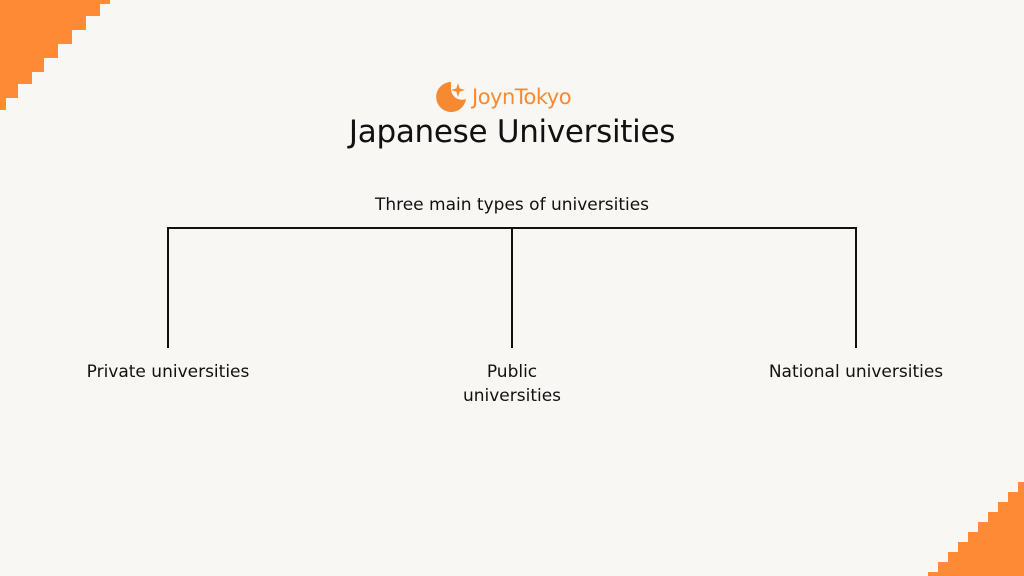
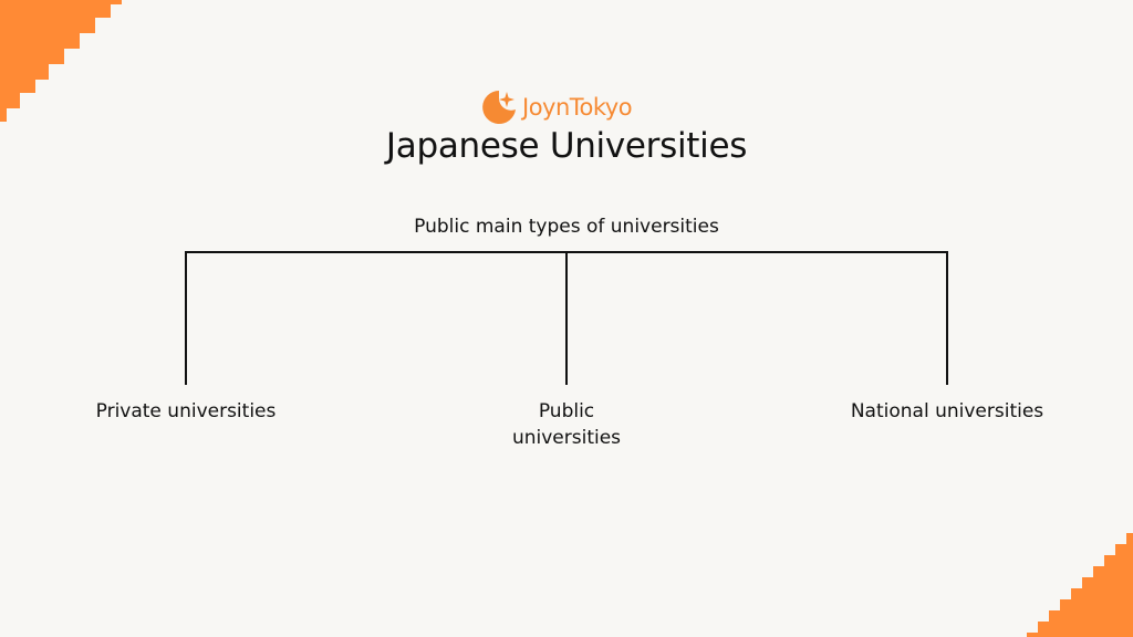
  JoynTokyo
  Japanese Universities
- Three main types of universities
+ Public main types of universities
  Private universities
  Public
  universities
  National universities
